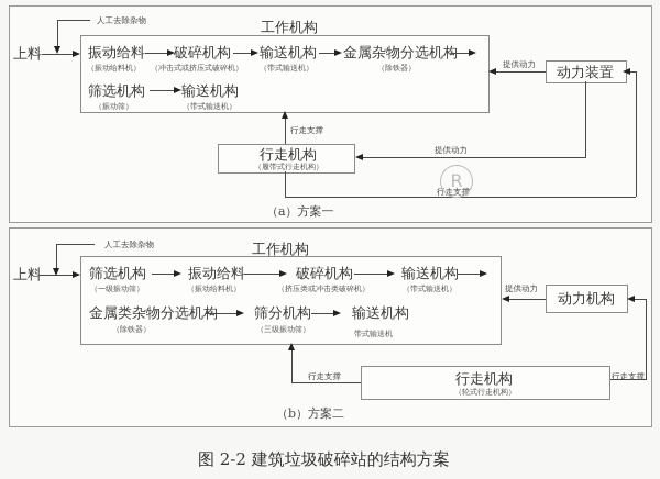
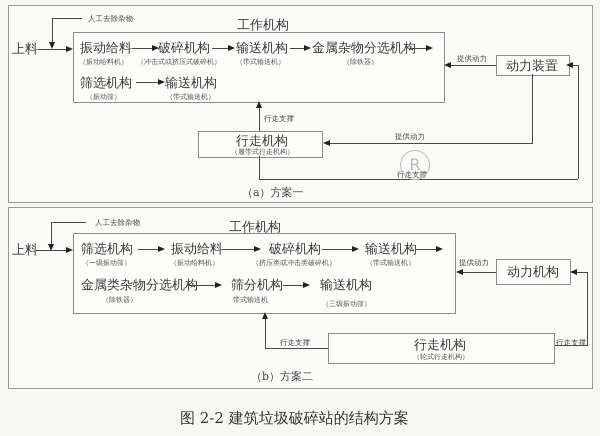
  上料
  人工去除杂物
  工作机构
  振动给料
  （振动给料机）
  破碎机构
  （冲击式或挤压式破碎机）
  输送机构
  （带式输送机）
  金属杂物分选机
  （除铁器）
  筛选机构
  （振动筛）
  输送机构
  （带式输送机）
  动力装置
  提供动力
  提供动力
  行走机构
  （履带式行走机构）
  行走支撑
  行走支撑
  R
  （a）方案一
  上料
  人工去除杂物
  工作机构
  筛选机构
  （一级振动筛）
  振动给料
  （振动给料机）
  破碎机构
  （挤压类或冲击类破碎机）
  输送机构
  （带式输送机）
  金属类杂物分选机
  （除铁器）
  筛分机构
- （三级振动筛）
+ 带式输送机
  输送机构
- 带式输送机
+ （三级振动筛）
  动力机构
  提供动力
  行走支撑
  行走机构
  （轮式行走机构）
  行走支撑
  （b）方案二
  图 2-2 建筑垃圾破碎站的结构方案
